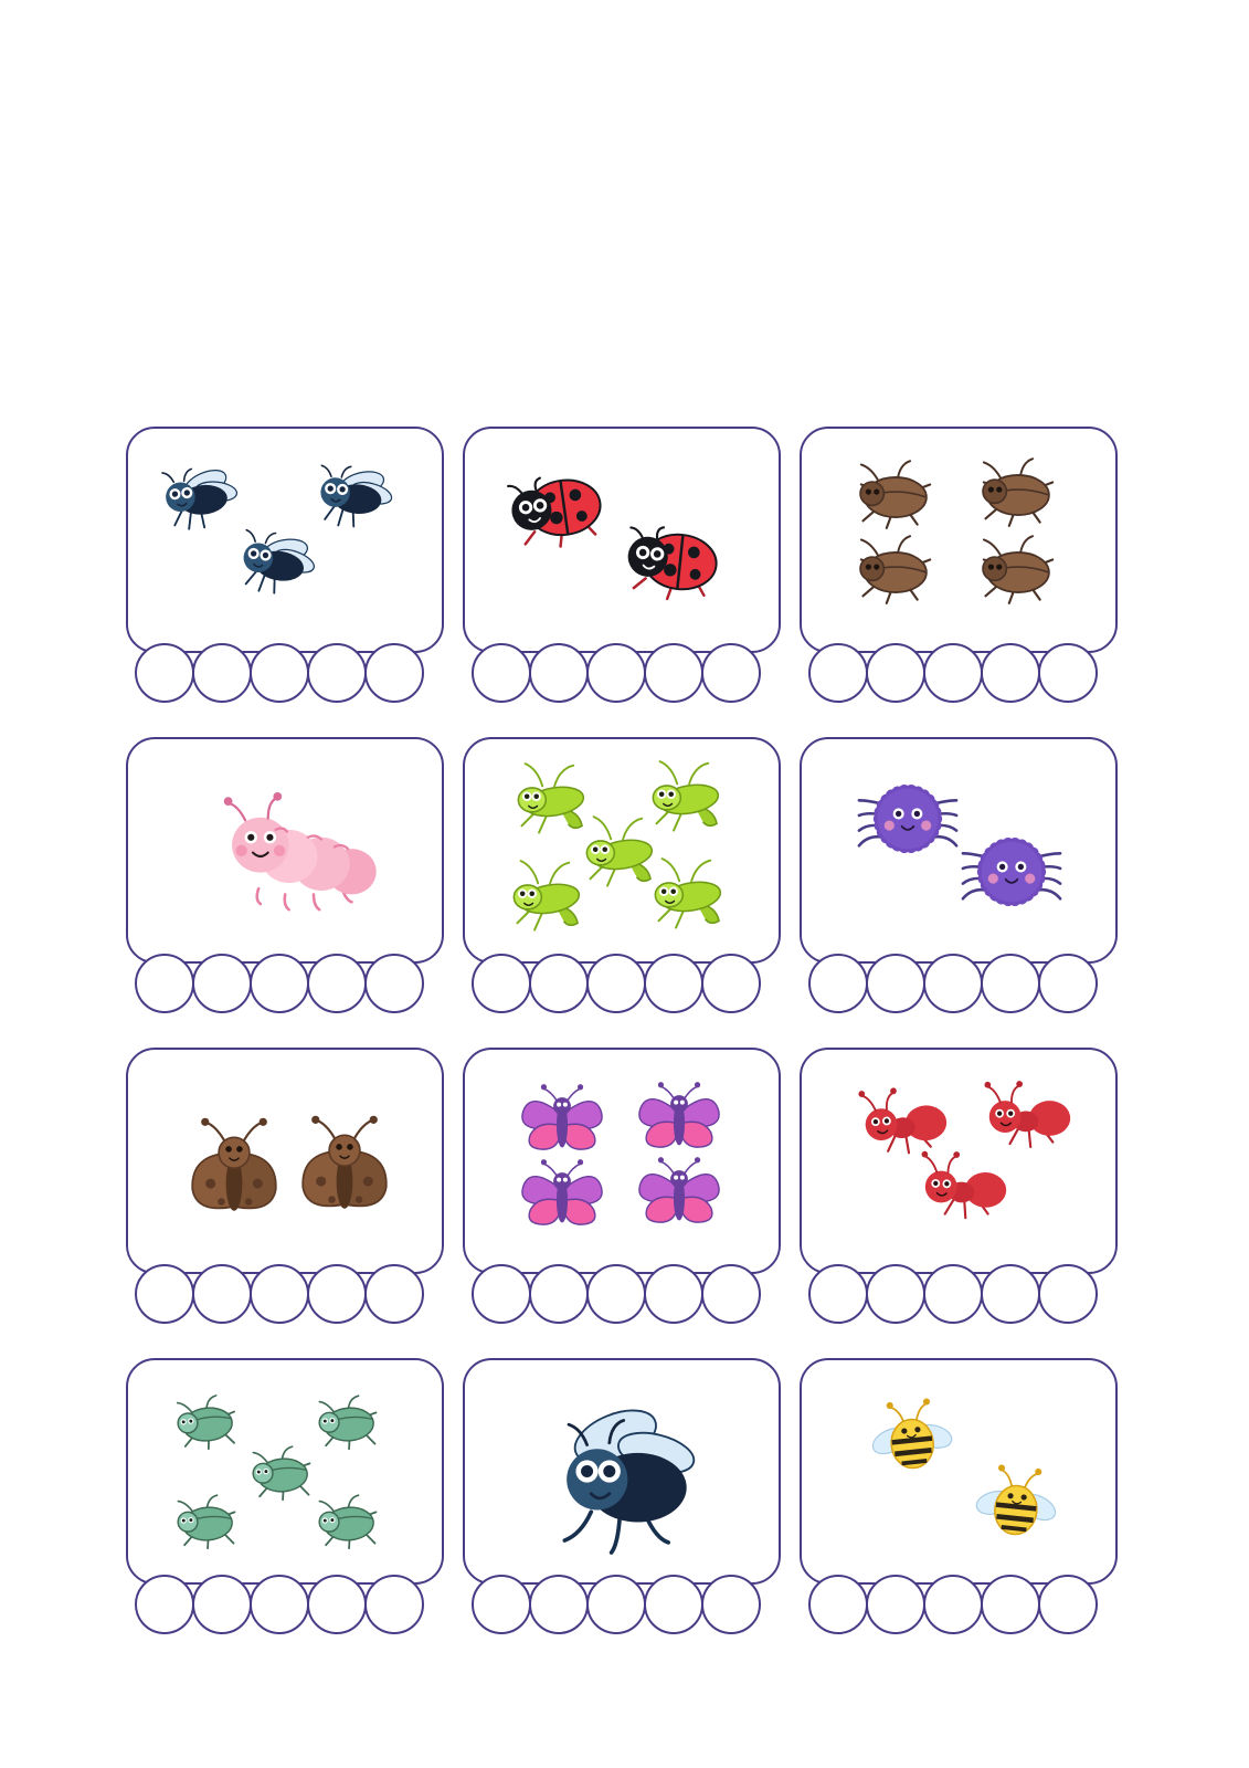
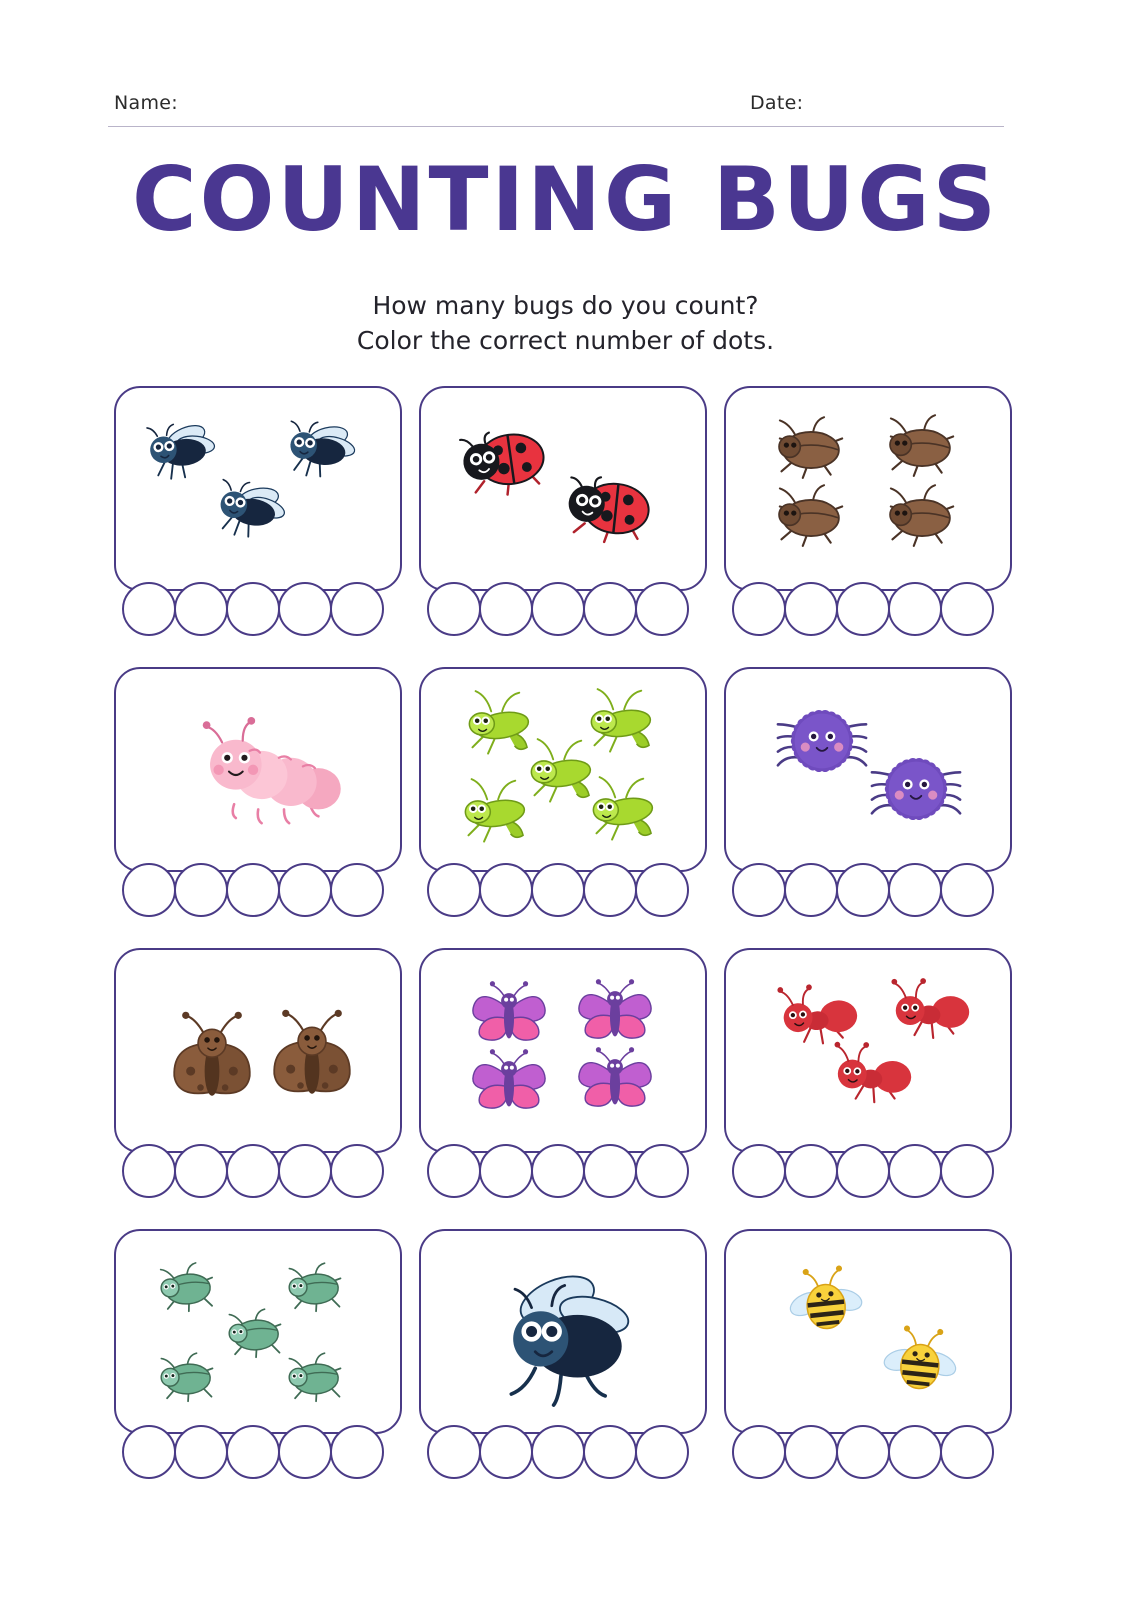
+ Name:
+ Date:
+ COUNTING BUGS
+ How many bugs do you count?
+ Color the correct number of dots.
